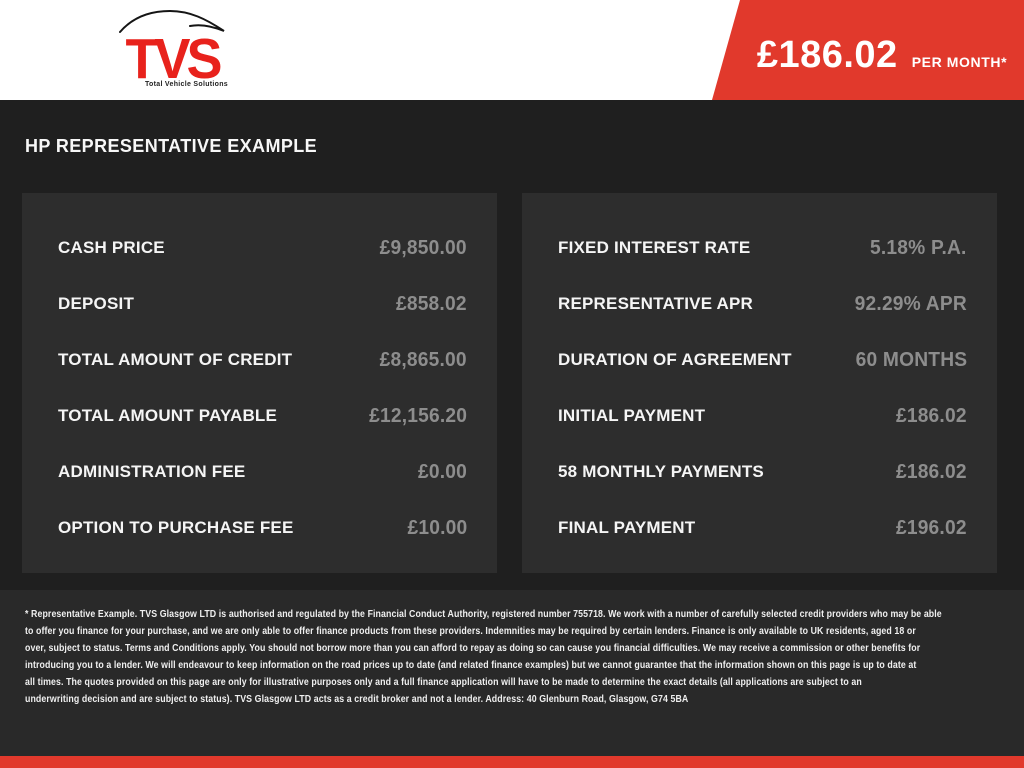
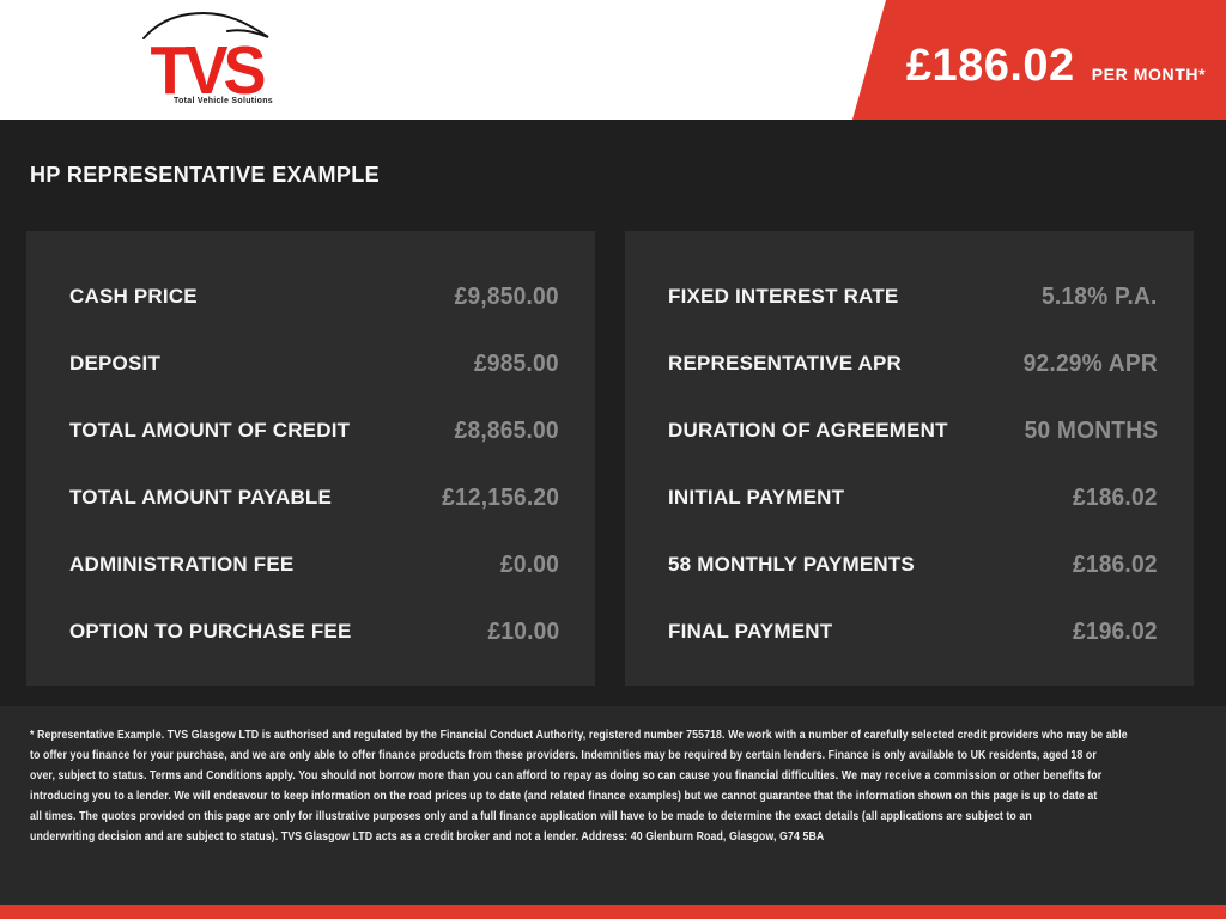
  TVS
  £186.02
  PER MONTH*
  HP REPRESENTATIVE EXAMPLE
  CASH PRICE
  £9,850.00
  DEPOSIT
- £858.02
+ £985.00
  TOTAL AMOUNT OF CREDIT
  £8,865.00
  TOTAL AMOUNT PAYABLE
  £12,156.20
  ADMINISTRATION FEE
  £0.00
  OPTION TO PURCHASE FEE
  £10.00
  FIXED INTEREST RATE
  5.18% P.A.
  REPRESENTATIVE APR
  92.29% APR
  DURATION OF AGREEMENT
- 60 MONTHS
+ 50 MONTHS
  INITIAL PAYMENT
  £186.02
  58 MONTHLY PAYMENTS
  £186.02
  FINAL PAYMENT
  £196.02
  * Representative Example. TVS Glasgow LTD is authorised and regulated by the Financial Conduct Authority, registered number 755718. We work with a number of carefully selected credit providers who may be able
  to offer you finance for your purchase, and we are only able to offer finance products from these providers. Indemnities may be required by certain lenders. Finance is only available to UK residents, aged 18 or
  over, subject to status. Terms and Conditions apply. You should not borrow more than you can afford to repay as doing so can cause you financial difficulties. We may receive a commission or other benefits for
  introducing you to a lender. We will endeavour to keep information on the road prices up to date (and related finance examples) but we cannot guarantee that the information shown on this page is up to date at
  all times. The quotes provided on this page are only for illustrative purposes only and a full finance application will have to be made to determine the exact details (all applications are subject to an
  underwriting decision and are subject to status). TVS Glasgow LTD acts as a credit broker and not a lender. Address: 40 Glenburn Road, Glasgow, G74 5BA
